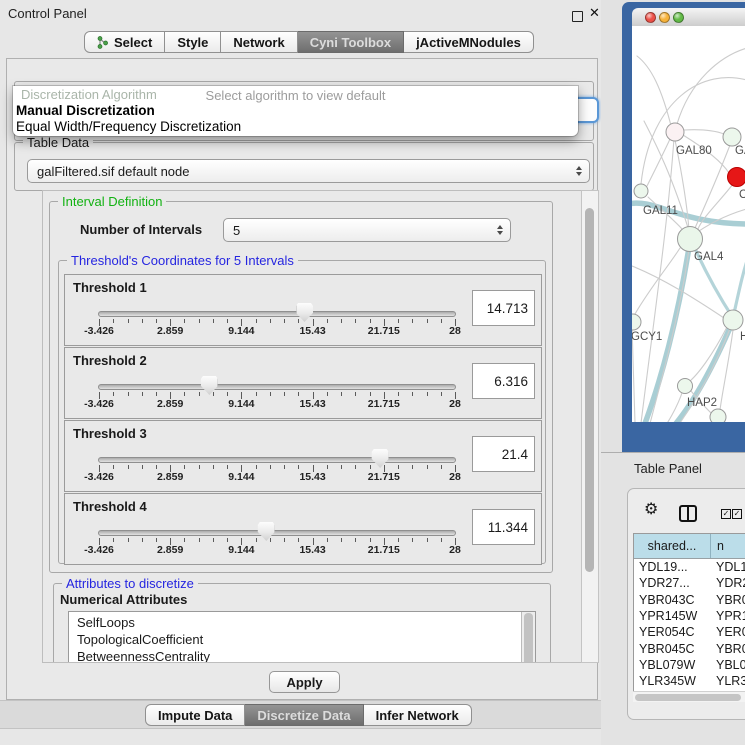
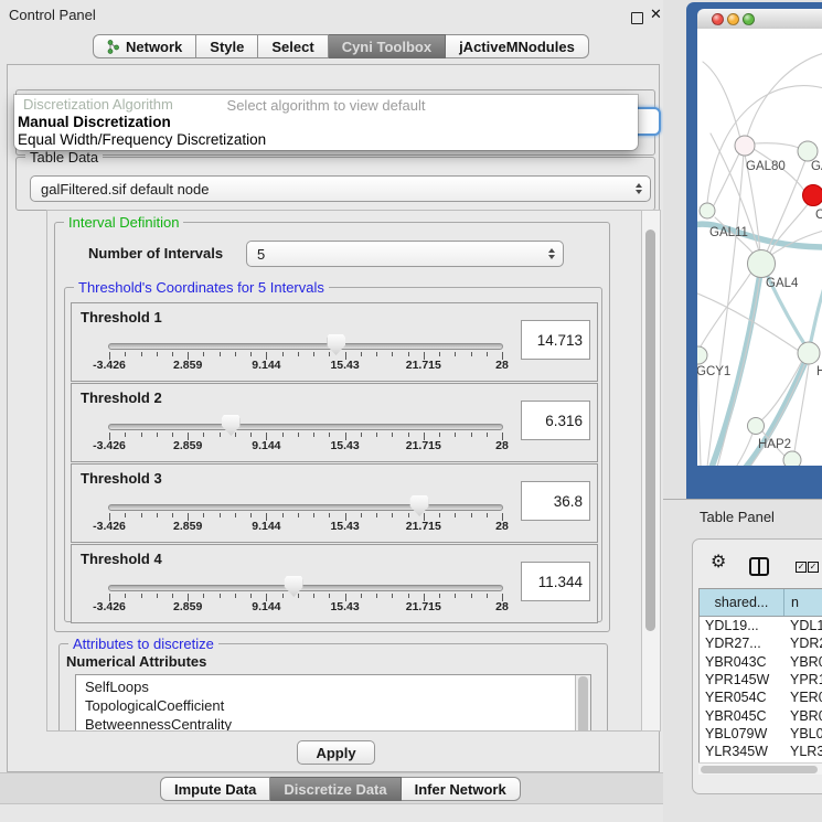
  Control Panel
  ✕
- Select
+ Network
  Style
- Network
+ Select
  Cyni Toolbox
  jActiveMNodules
  Table Data
  galFiltered.sif default node
  Interval Definition
  Number of Intervals
  5
  Threshold's Coordinates for 5 Intervals
  Threshold 1
  -3.426
  2.859
  9.144
  15.43
  21.715
  28
  14.713
  Threshold 2
  -3.426
  2.859
  9.144
  15.43
  21.715
  28
  6.316
  Threshold 3
  -3.426
  2.859
  9.144
  15.43
  21.715
  28
- 21.4
+ 36.8
  Threshold 4
  -3.426
  2.859
  9.144
  15.43
  21.715
  28
  11.344
  Attributes to discretize
  Numerical Attributes
  SelfLoops
  TopologicalCoefficient
  BetweennessCentrality
  Apply
  Impute Data
  Discretize Data
  Infer Network
  GAL80
  C
  GAL11
  GAL4
  GCY1
  H
  HAP2
  Table Panel
  ⚙
  ✓
  ✓
  shared...
  n
  YDL19...
  YDL1
  YDR27...
  YDR
  YBR043C
  YBR
  YPR145W
  YPR
  YER054C
  YER
  YBR045C
  YBR
  YBL079W
  YBL0
  YLR345W
  YLR3
  Discretization Algorithm
  Select algorithm to view default
  Manual Discretization
  Equal Width/Frequency Discretization
